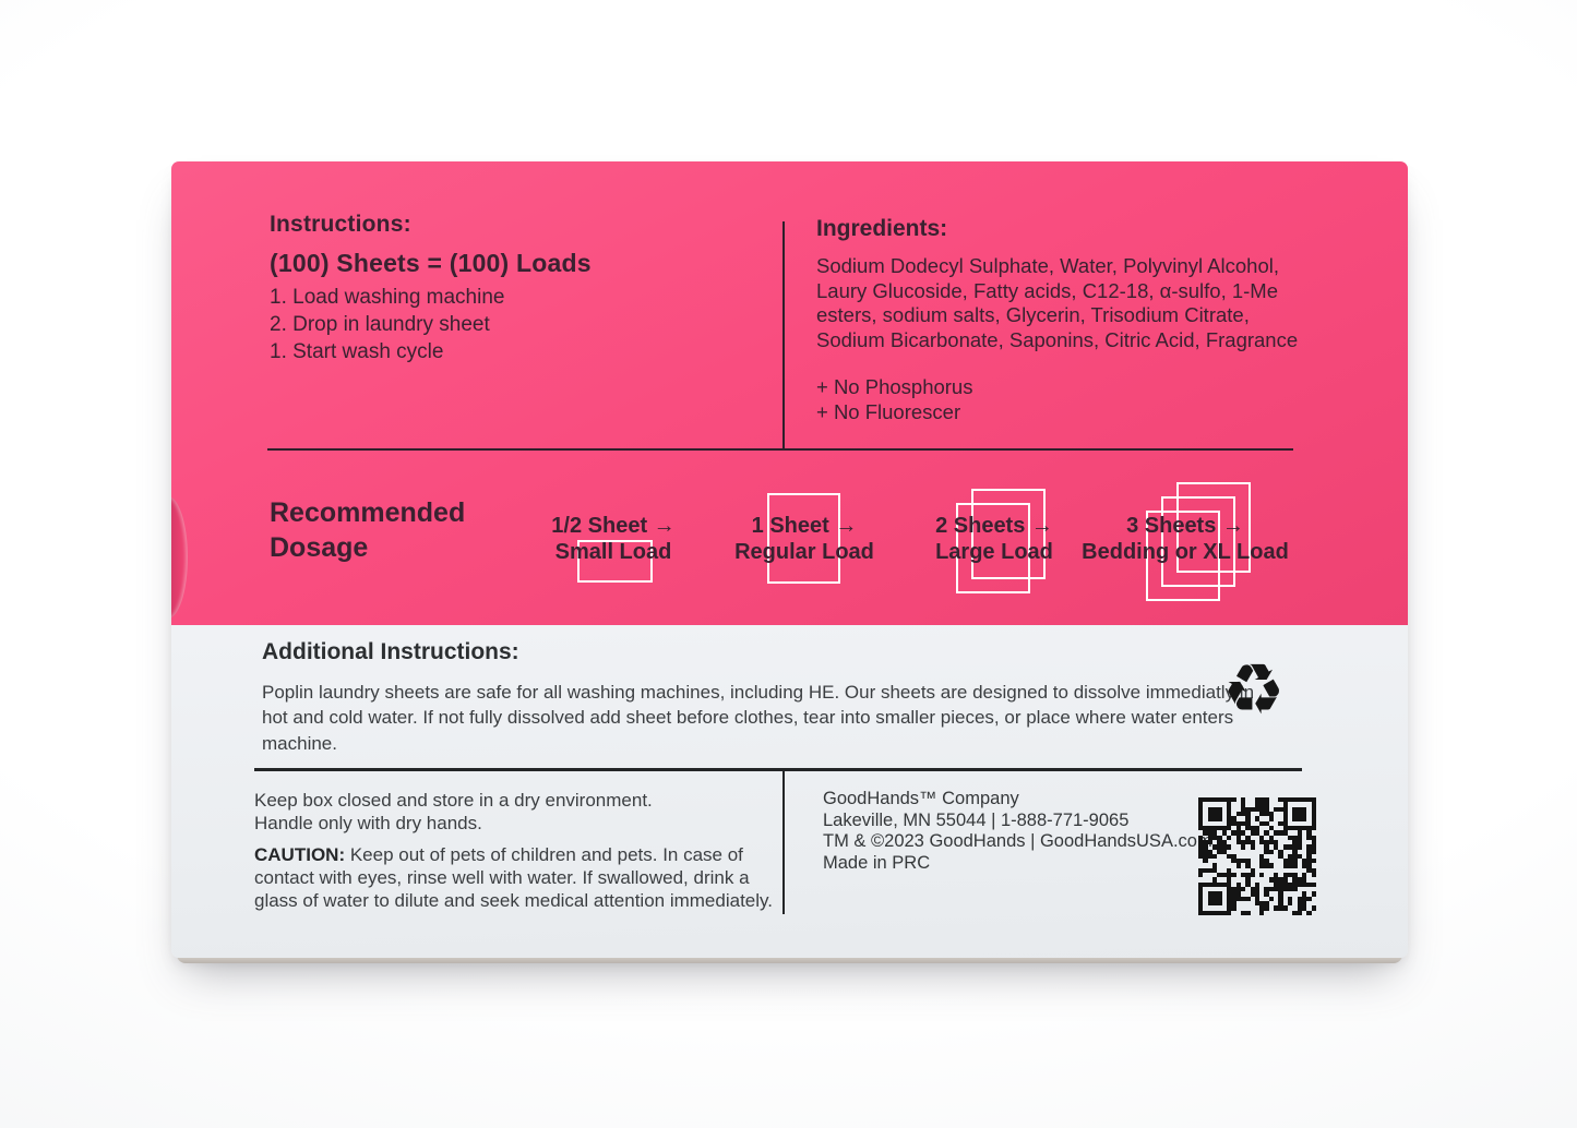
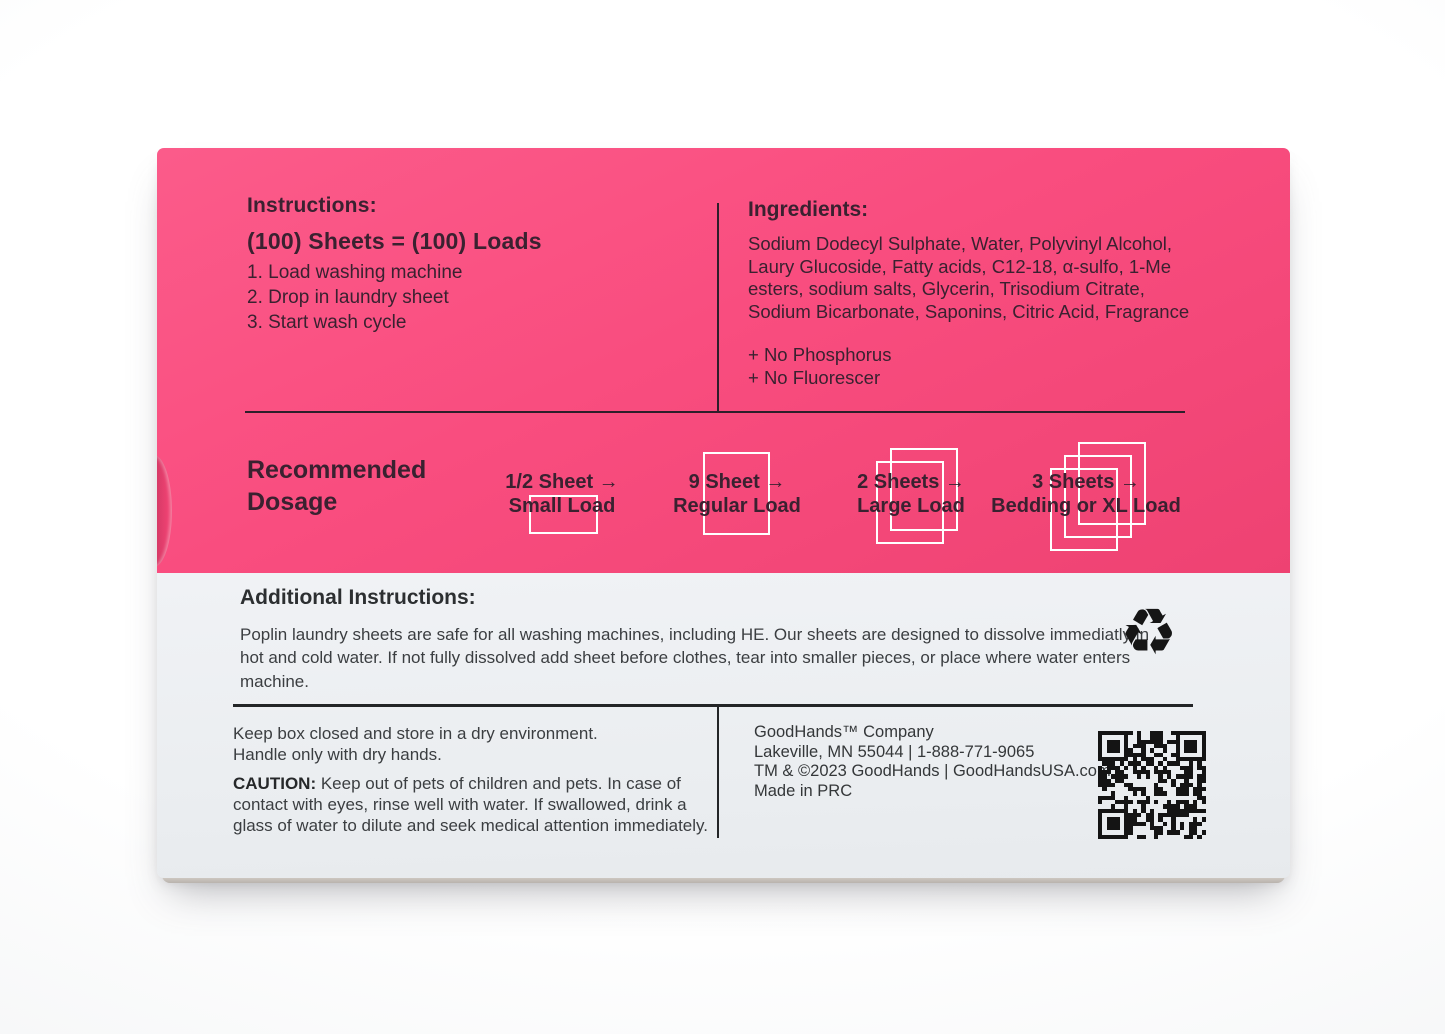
  Instructions:
  (100) Sheets = (100) Loads
  1. Load washing machine
  2. Drop in laundry sheet
- 1. Start wash cycle
+ 3. Start wash cycle
  Ingredients:
  Sodium Dodecyl Sulphate, Water, Polyvinyl Alcohol,
  Laury Glucoside, Fatty acids, C12-18, α-sulfo, 1-Me
  esters, sodium salts, Glycerin, Trisodium Citrate,
  Sodium Bicarbonate, Saponins, Citric Acid, Fragrance
  + No Phosphorus
  + No Fluorescer
  Recommended
  Dosage
  1/2 Sheet →
  Small Load
- 1 Sheet →
+ 9 Sheet →
  Regular Load
  2 Sheets →
  Large Load
  3 Sheets →
  Bedding or XL Load
  Additional Instructions:
  Poplin laundry sheets are safe for all washing machines, including HE. Our sheets are designed to dissolve immediatly in
  hot and cold water. If not fully dissolved add sheet before clothes, tear into smaller pieces, or place where water enters
  machine.
  ♻
  Keep box closed and store in a dry environment.
  Handle only with dry hands.
  CAUTION: Keep out of pets of children and pets. In case of
  contact with eyes, rinse well with water. If swallowed, drink a
  glass of water to dilute and seek medical attention immediately.
  GoodHands™ Company
  Lakeville, MN 55044 | 1-888-771-9065
  TM & ©2023 GoodHands | GoodHandsUSA.co
  Made in PRC
